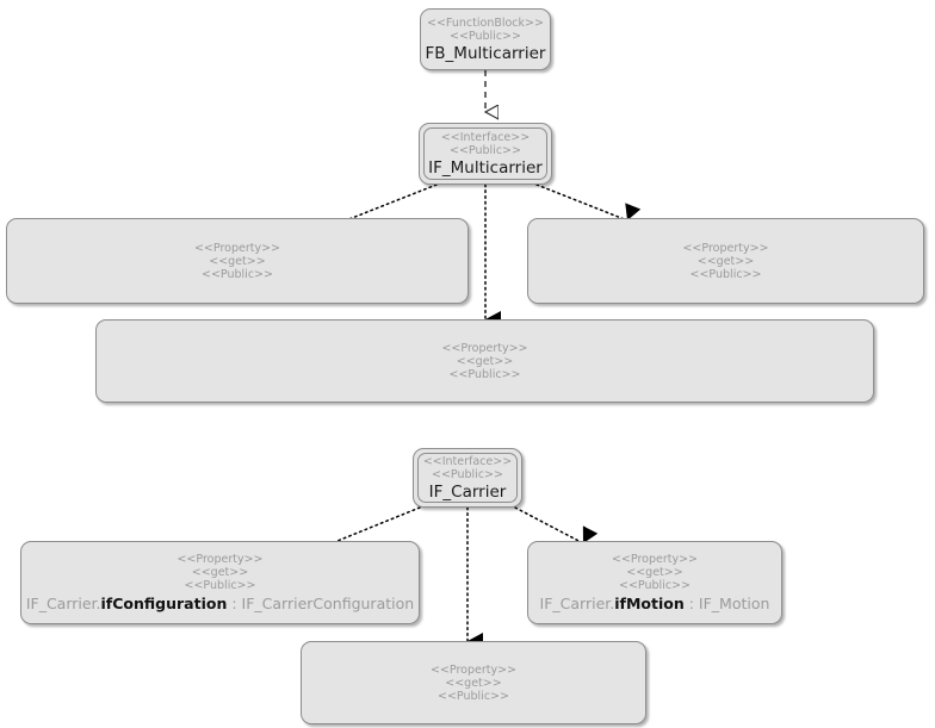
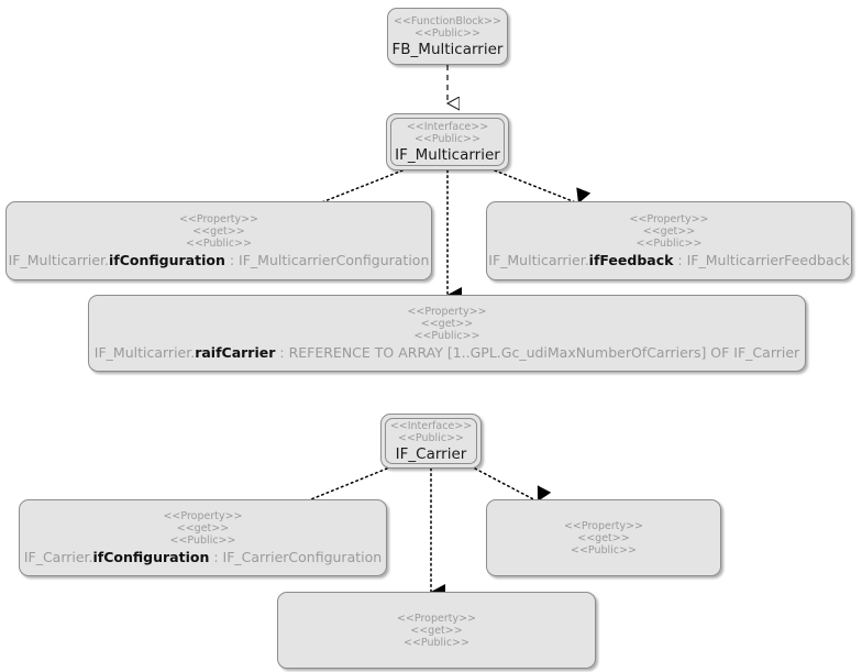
  <<FunctionBlock>>
  <<Public>>
  FB_Multicarrier
  <<Interface>>
  <<Public>>
  IF_Multicarrier
  <<Property>>
  <<get>>
  <<Public>>
+ IF_Multicarrier.ifConfiguration : IF_MulticarrierConfiguration
  <<Property>>
  <<get>>
  <<Public>>
+ IF_Multicarrier.ifFeedback : IF_MulticarrierFeedback
  <<Property>>
  <<get>>
  <<Public>>
+ IF_Multicarrier.raifCarrier : REFERENCE TO ARRAY [1..GPL.Gc_udiMaxNumberOfCarriers] OF IF_Carrier
  <<Interface>>
  <<Public>>
  IF_Carrier
  <<Property>>
  <<get>>
  <<Public>>
  IF_Carrier.ifConfiguration : IF_CarrierConfiguration
  <<Property>>
  <<get>>
  <<Public>>
- IF_Carrier.ifMotion : IF_Motion
  <<Property>>
  <<get>>
  <<Public>>
